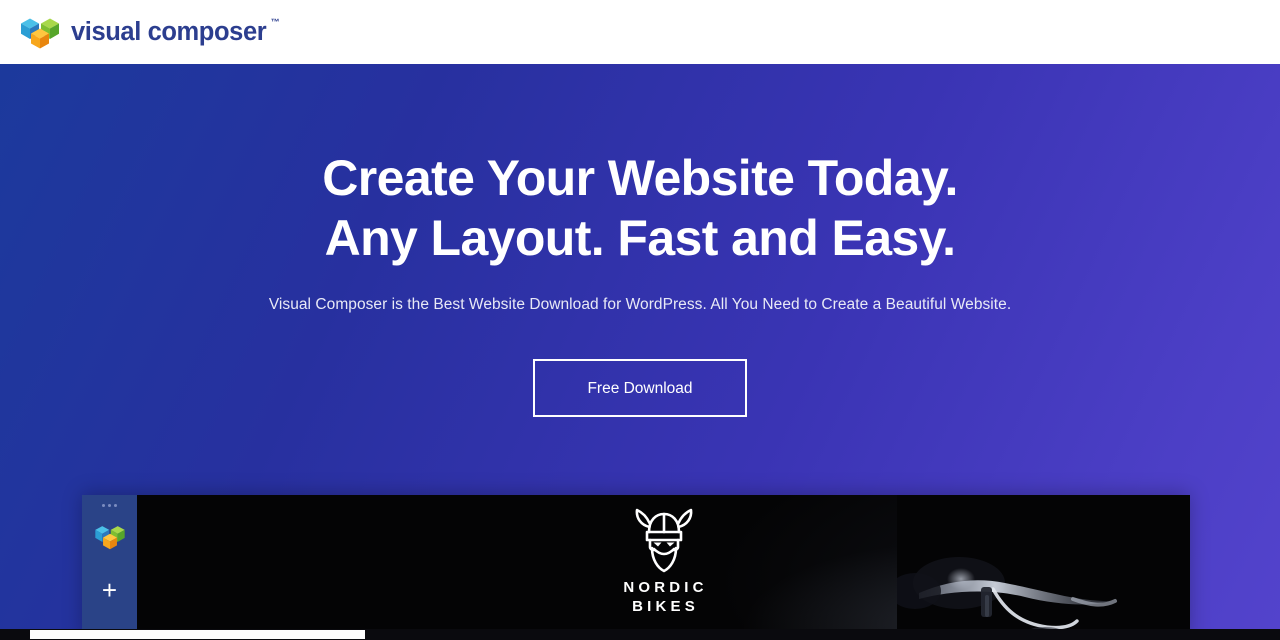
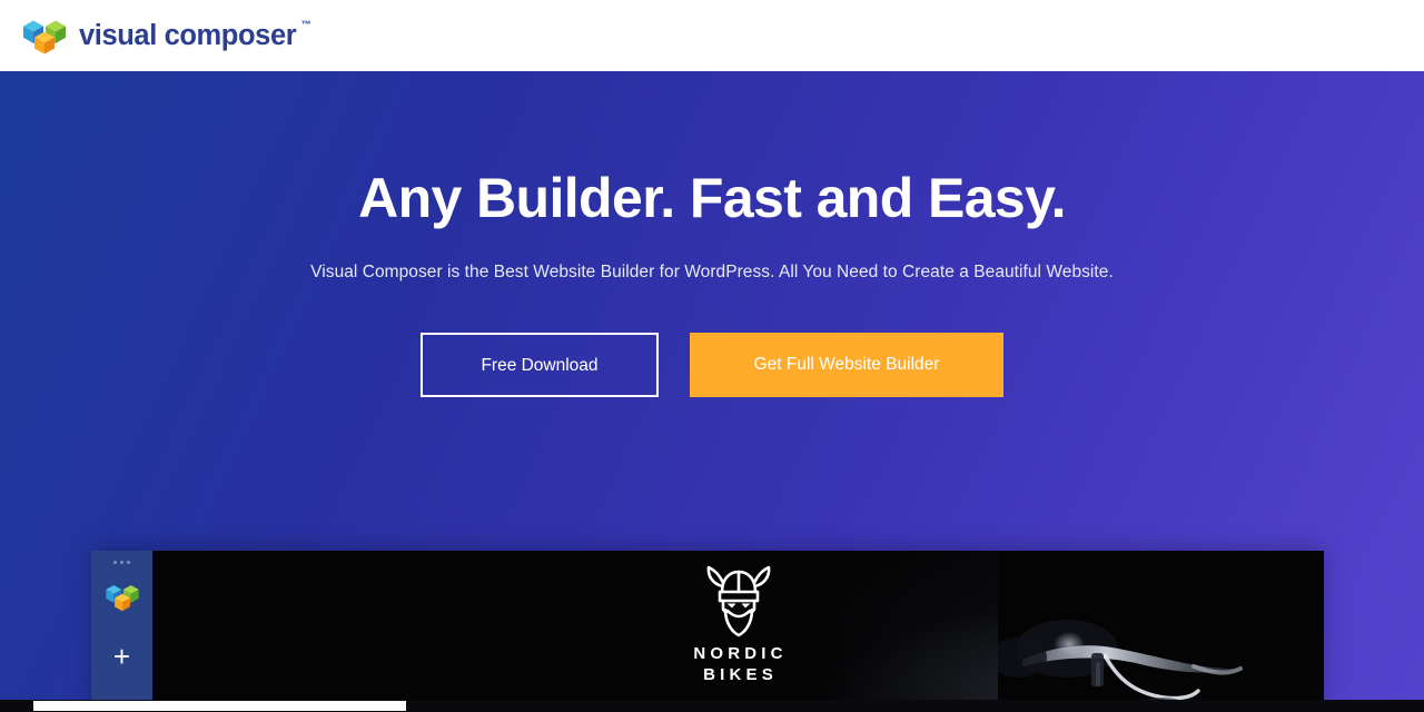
  visual composer
  ™
- Create Your Website Today.
- Any Layout. Fast and Easy.
+ Any Builder. Fast and Easy.
- Visual Composer is the Best Website Download for WordPress. All You Need to Create a Beautiful Website.
+ Visual Composer is the Best Website Builder for WordPress. All You Need to Create a Beautiful Website.
  Free Download
+ Get Full Website Builder
  +
  NORDIC
  BIKES
